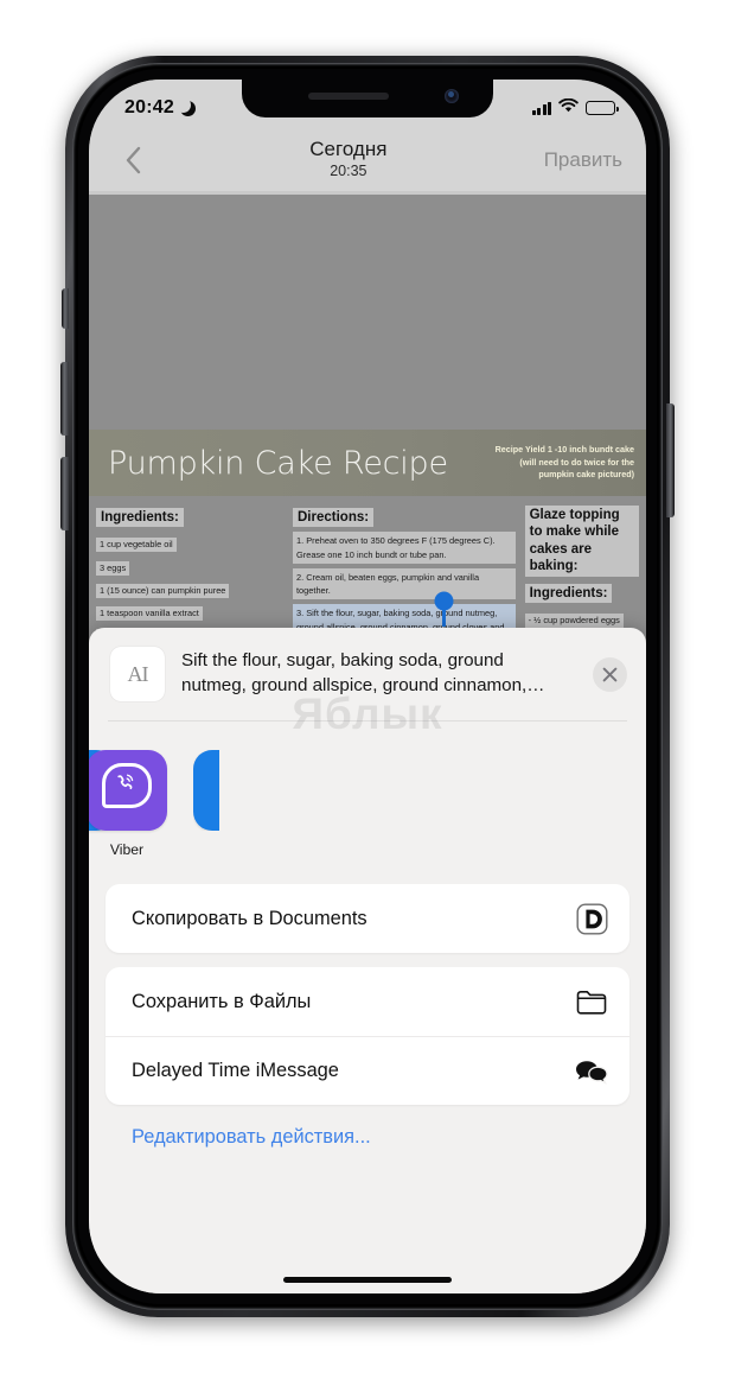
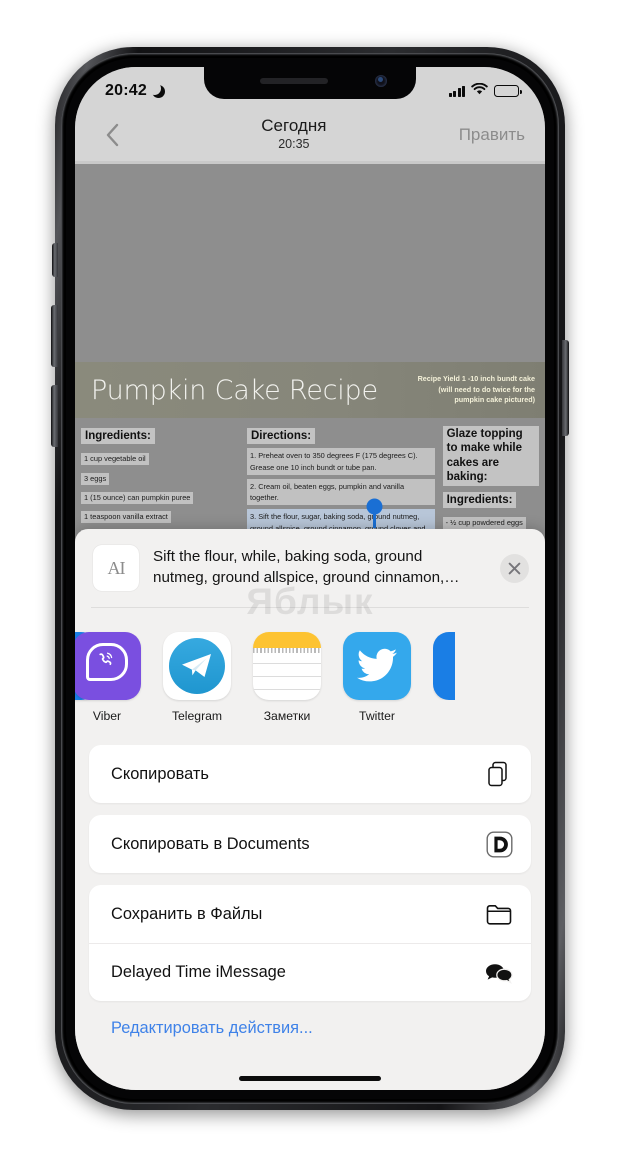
  20:42
  Сегодня
  20:35
  Править
  Pumpkin Cake Recipe
  Recipe Yield 1 -10 inch bundt cake (will need to do twice for the pumpkin cake pictured)
  Ingredients:
  1 cup vegetable oil
  3 eggs
  1 (15 ounce) can pumpkin puree
  1 teaspoon vanilla extract
  Directions:
  1. Preheat oven to 350 degrees F (175 degrees C). Grease one 10 inch bundt or tube pan.
  2. Cream oil, beaten eggs, pumpkin and vanilla together.
  Glaze topping to make while cakes are baking:
  Ingredients:
  - ½ cup powdered eggs
  Яблык
  AI
- Sift the flour, sugar, baking soda, ground nutmeg, ground allspice, ground cinnamon,…
+ Sift the flour, while, baking soda, ground nutmeg, ground allspice, ground cinnamon,…
  Viber
+ Telegram
+ Заметки
+ Twitter
+ Скопировать
  Скопировать в Documents
  Сохранить в Файлы
  Delayed Time iMessage
  Редактировать действия...
